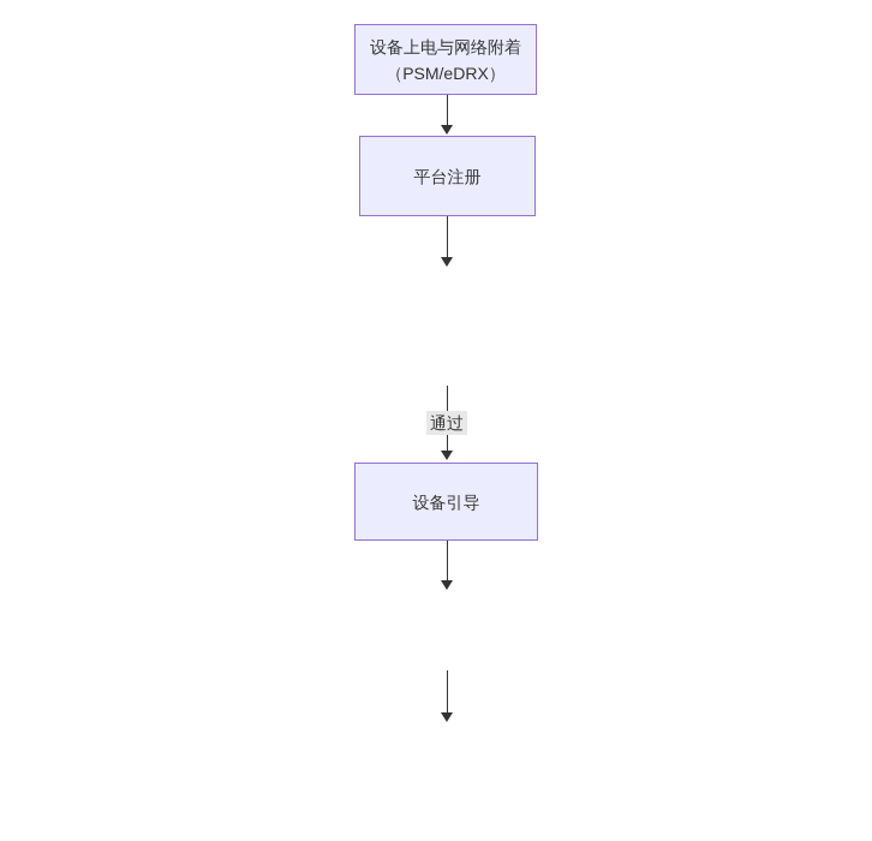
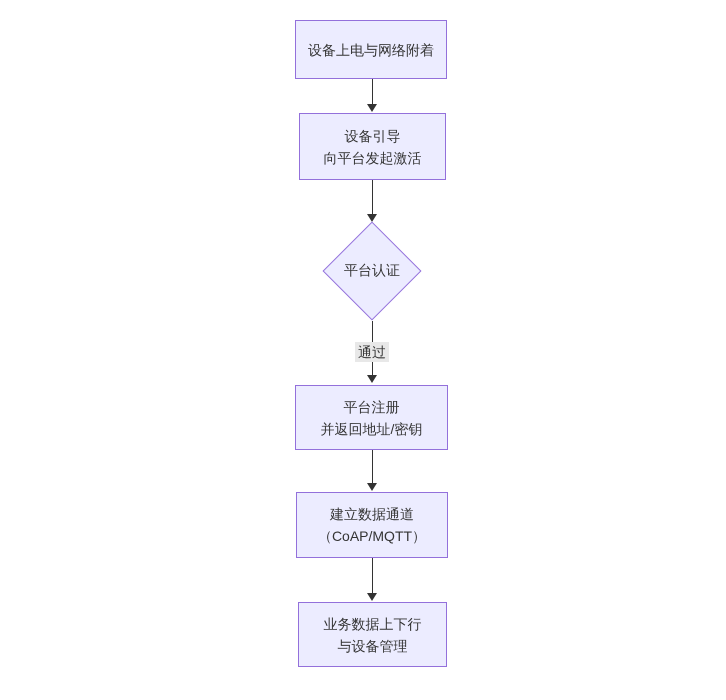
  设备上电与网络附着
- （PSM/eDRX）
- 平台注册
+ 设备引导
+ 向平台发起激活
+ 平台认证
  通过
- 设备引导
+ 平台注册
+ 并返回地址/密钥
+ 建立数据通道
+ （CoAP/MQTT）
+ 业务数据上下行
+ 与设备管理
